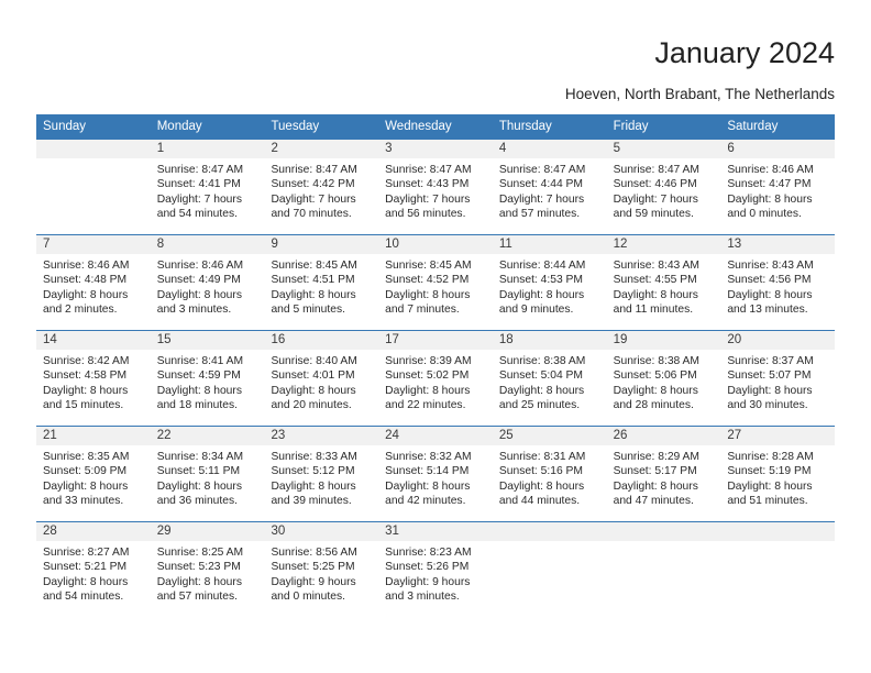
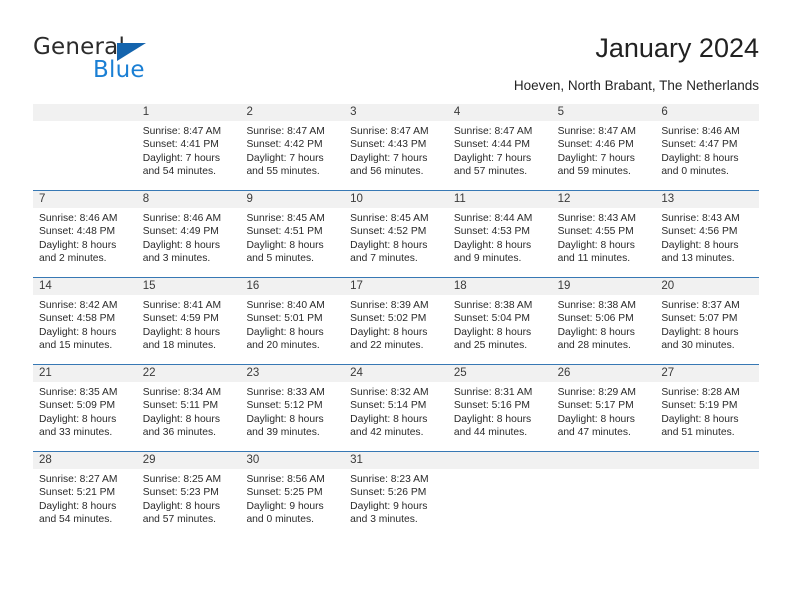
+ General
+ Blue
  January 2024
  Hoeven, North Brabant, The Netherlands
- Sunday
- Monday
- Tuesday
- Wednesday
- Thursday
- Friday
- Saturday
  1
  Sunrise: 8:47 AM
  Sunset: 4:41 PM
  Daylight: 7 hours
  and 54 minutes.
  2
  Sunrise: 8:47 AM
  Sunset: 4:42 PM
  Daylight: 7 hours
- and 70 minutes.
+ and 55 minutes.
  3
  Sunrise: 8:47 AM
  Sunset: 4:43 PM
  Daylight: 7 hours
  and 56 minutes.
  4
  Sunrise: 8:47 AM
  Sunset: 4:44 PM
  Daylight: 7 hours
  and 57 minutes.
  5
  Sunrise: 8:47 AM
  Sunset: 4:46 PM
  Daylight: 7 hours
  and 59 minutes.
  6
  Sunrise: 8:46 AM
  Sunset: 4:47 PM
  Daylight: 8 hours
  and 0 minutes.
  7
  Sunrise: 8:46 AM
  Sunset: 4:48 PM
  Daylight: 8 hours
  and 2 minutes.
  8
  Sunrise: 8:46 AM
  Sunset: 4:49 PM
  Daylight: 8 hours
  and 3 minutes.
  9
  Sunrise: 8:45 AM
  Sunset: 4:51 PM
  Daylight: 8 hours
  and 5 minutes.
  10
  Sunrise: 8:45 AM
  Sunset: 4:52 PM
  Daylight: 8 hours
  and 7 minutes.
  11
  Sunrise: 8:44 AM
  Sunset: 4:53 PM
  Daylight: 8 hours
  and 9 minutes.
  12
  Sunrise: 8:43 AM
  Sunset: 4:55 PM
  Daylight: 8 hours
  and 11 minutes.
  13
  Sunrise: 8:43 AM
  Sunset: 4:56 PM
  Daylight: 8 hours
  and 13 minutes.
  14
  Sunrise: 8:42 AM
  Sunset: 4:58 PM
  Daylight: 8 hours
  and 15 minutes.
  15
  Sunrise: 8:41 AM
  Sunset: 4:59 PM
  Daylight: 8 hours
  and 18 minutes.
  16
  Sunrise: 8:40 AM
- Sunset: 4:01 PM
+ Sunset: 5:01 PM
  Daylight: 8 hours
  and 20 minutes.
  17
  Sunrise: 8:39 AM
  Sunset: 5:02 PM
  Daylight: 8 hours
  and 22 minutes.
  18
  Sunrise: 8:38 AM
  Sunset: 5:04 PM
  Daylight: 8 hours
  and 25 minutes.
  19
  Sunrise: 8:38 AM
  Sunset: 5:06 PM
  Daylight: 8 hours
  and 28 minutes.
  20
  Sunrise: 8:37 AM
  Sunset: 5:07 PM
  Daylight: 8 hours
  and 30 minutes.
  21
  Sunrise: 8:35 AM
  Sunset: 5:09 PM
  Daylight: 8 hours
  and 33 minutes.
  22
  Sunrise: 8:34 AM
  Sunset: 5:11 PM
  Daylight: 8 hours
  and 36 minutes.
  23
  Sunrise: 8:33 AM
  Sunset: 5:12 PM
  Daylight: 8 hours
  and 39 minutes.
  24
  Sunrise: 8:32 AM
  Sunset: 5:14 PM
  Daylight: 8 hours
  and 42 minutes.
  25
  Sunrise: 8:31 AM
  Sunset: 5:16 PM
  Daylight: 8 hours
  and 44 minutes.
  26
  Sunrise: 8:29 AM
  Sunset: 5:17 PM
  Daylight: 8 hours
  and 47 minutes.
  27
  Sunrise: 8:28 AM
  Sunset: 5:19 PM
  Daylight: 8 hours
  and 51 minutes.
  28
  Sunrise: 8:27 AM
  Sunset: 5:21 PM
  Daylight: 8 hours
  and 54 minutes.
  29
  Sunrise: 8:25 AM
  Sunset: 5:23 PM
  Daylight: 8 hours
  and 57 minutes.
  30
  Sunrise: 8:56 AM
  Sunset: 5:25 PM
  Daylight: 9 hours
  and 0 minutes.
  31
  Sunrise: 8:23 AM
  Sunset: 5:26 PM
  Daylight: 9 hours
  and 3 minutes.
